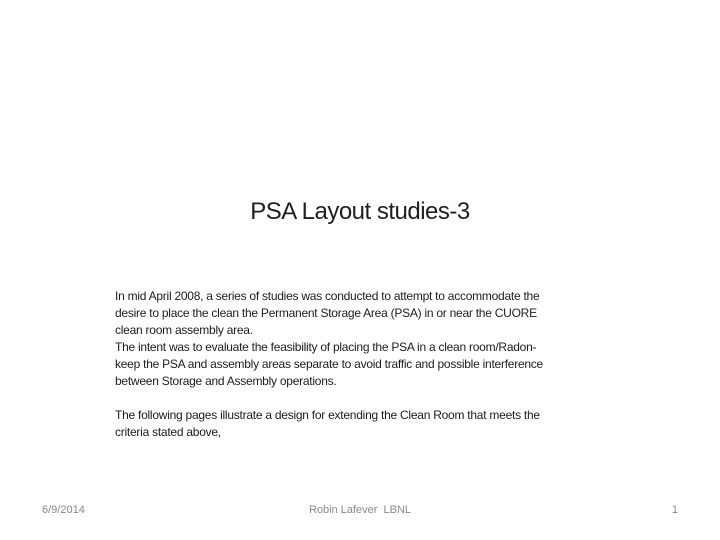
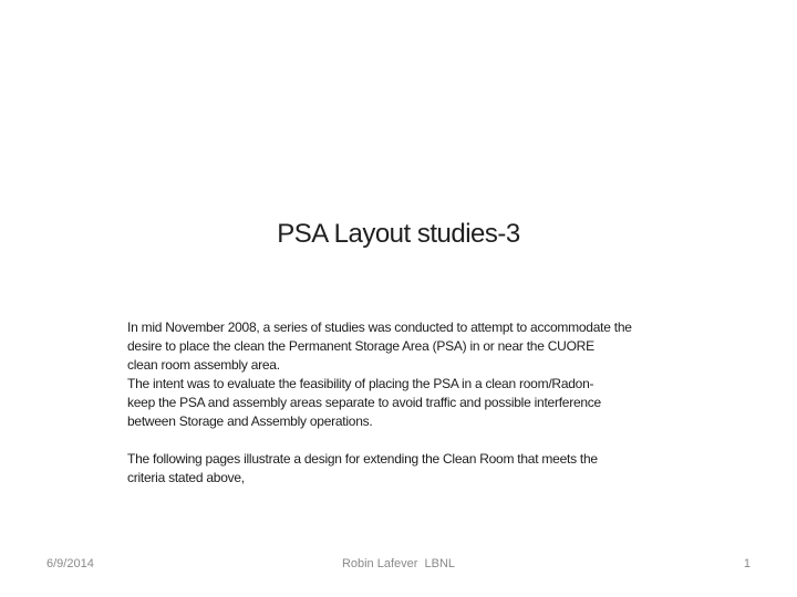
  PSA Layout studies-3
- In mid April 2008, a series of studies was conducted to attempt to accommodate the
+ In mid November 2008, a series of studies was conducted to attempt to accommodate the
  desire to place the clean the Permanent Storage Area (PSA) in or near the CUORE
  clean room assembly area.
  The intent was to evaluate the feasibility of placing the PSA in a clean room/Radon-
  keep the PSA and assembly areas separate to avoid traffic and possible interference
  between Storage and Assembly operations.
  The following pages illustrate a design for extending the Clean Room that meets the
  criteria stated above,
  6/9/2014
  Robin Lafever LBNL
  1
